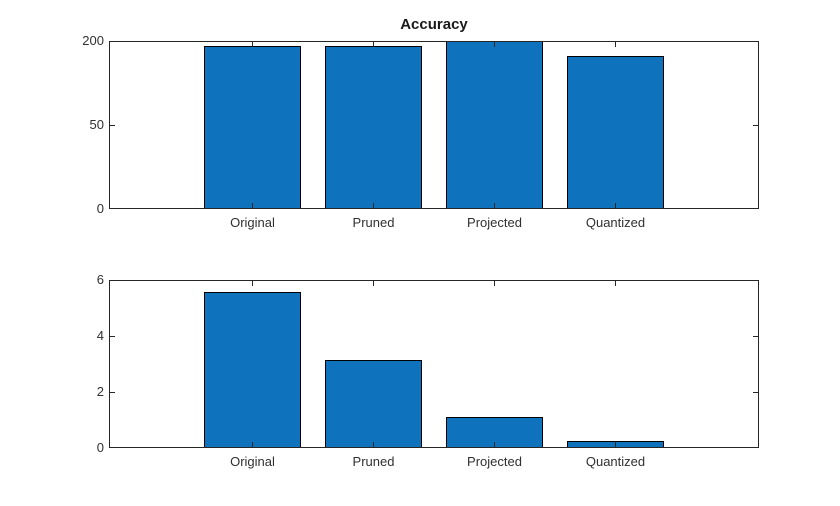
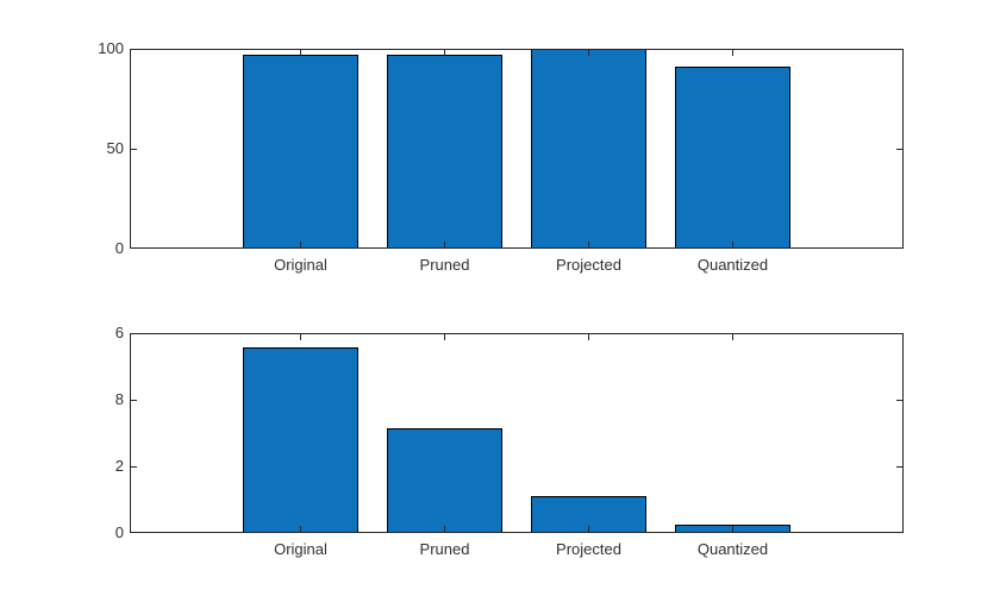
- Accuracy
  Original
  Pruned
  Projected
  Quantized
  0
  50
- 200
+ 100
  Original
  Pruned
  Projected
  Quantized
  0
  2
- 4
+ 8
  6
